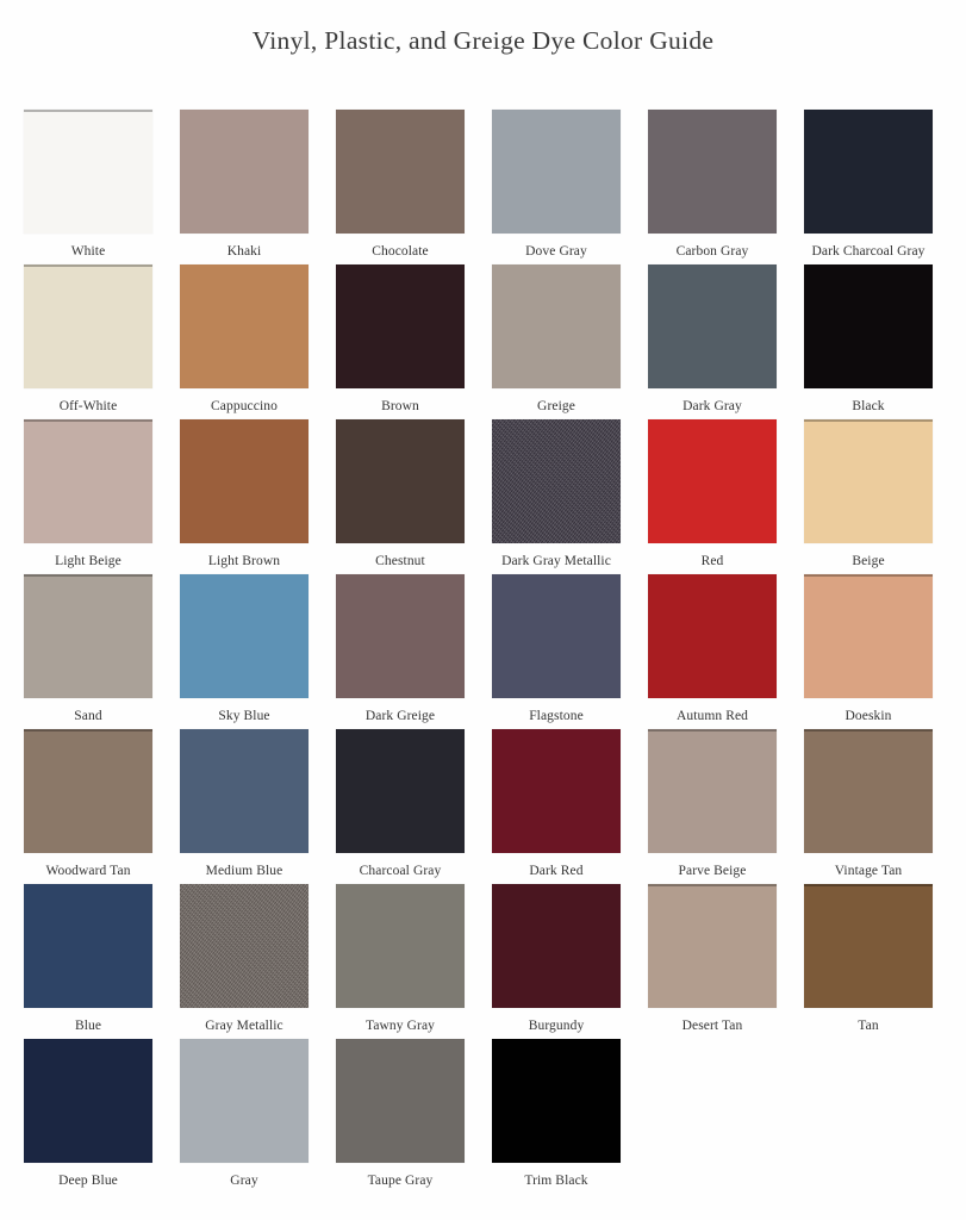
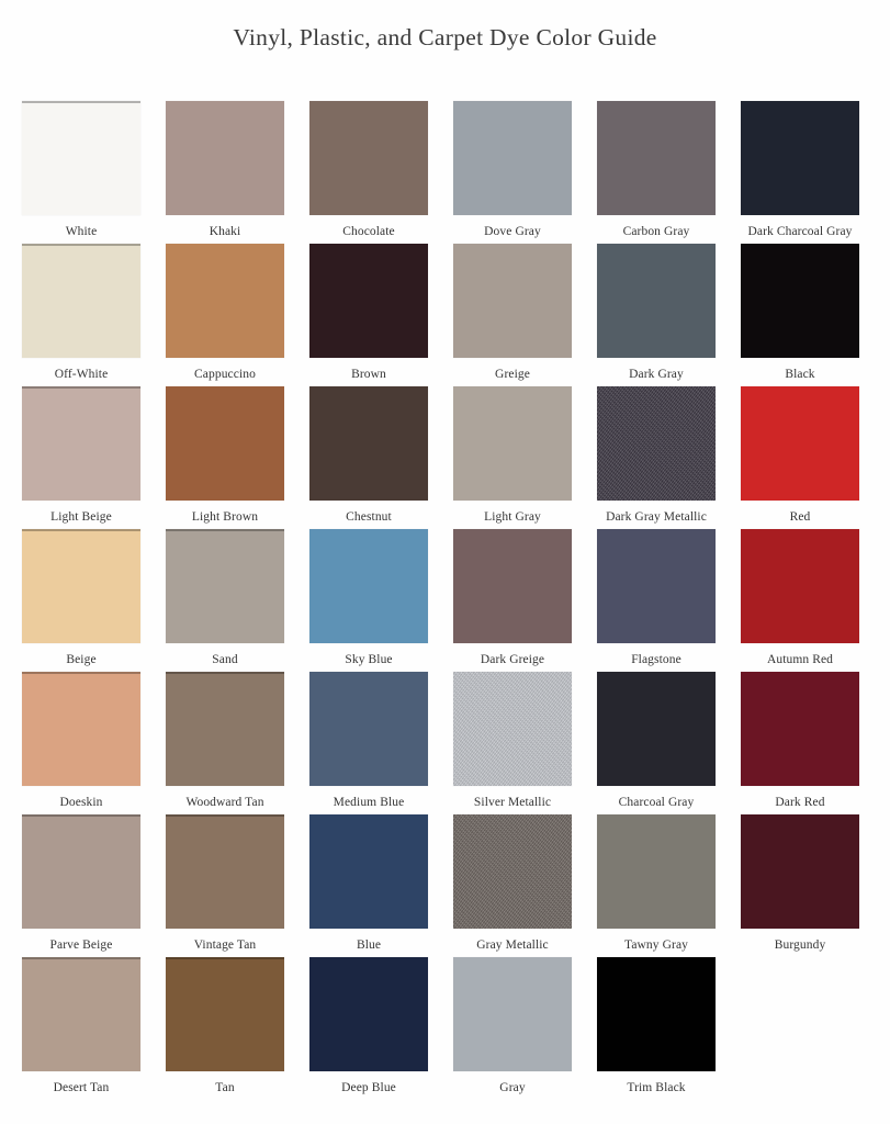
- Vinyl, Plastic, and Greige Dye Color Guide
+ Vinyl, Plastic, and Carpet Dye Color Guide
  White
  Khaki
  Chocolate
  Dove Gray
  Carbon Gray
  Dark Charcoal Gray
  Off-White
  Cappuccino
  Brown
  Greige
  Dark Gray
  Black
  Light Beige
  Light Brown
  Chestnut
+ Light Gray
  Dark Gray Metallic
  Red
  Beige
  Sand
  Sky Blue
  Dark Greige
  Flagstone
  Autumn Red
  Doeskin
  Woodward Tan
  Medium Blue
+ Silver Metallic
  Charcoal Gray
  Dark Red
  Parve Beige
  Vintage Tan
  Blue
  Gray Metallic
  Tawny Gray
  Burgundy
  Desert Tan
  Tan
  Deep Blue
  Gray
- Taupe Gray
  Trim Black
